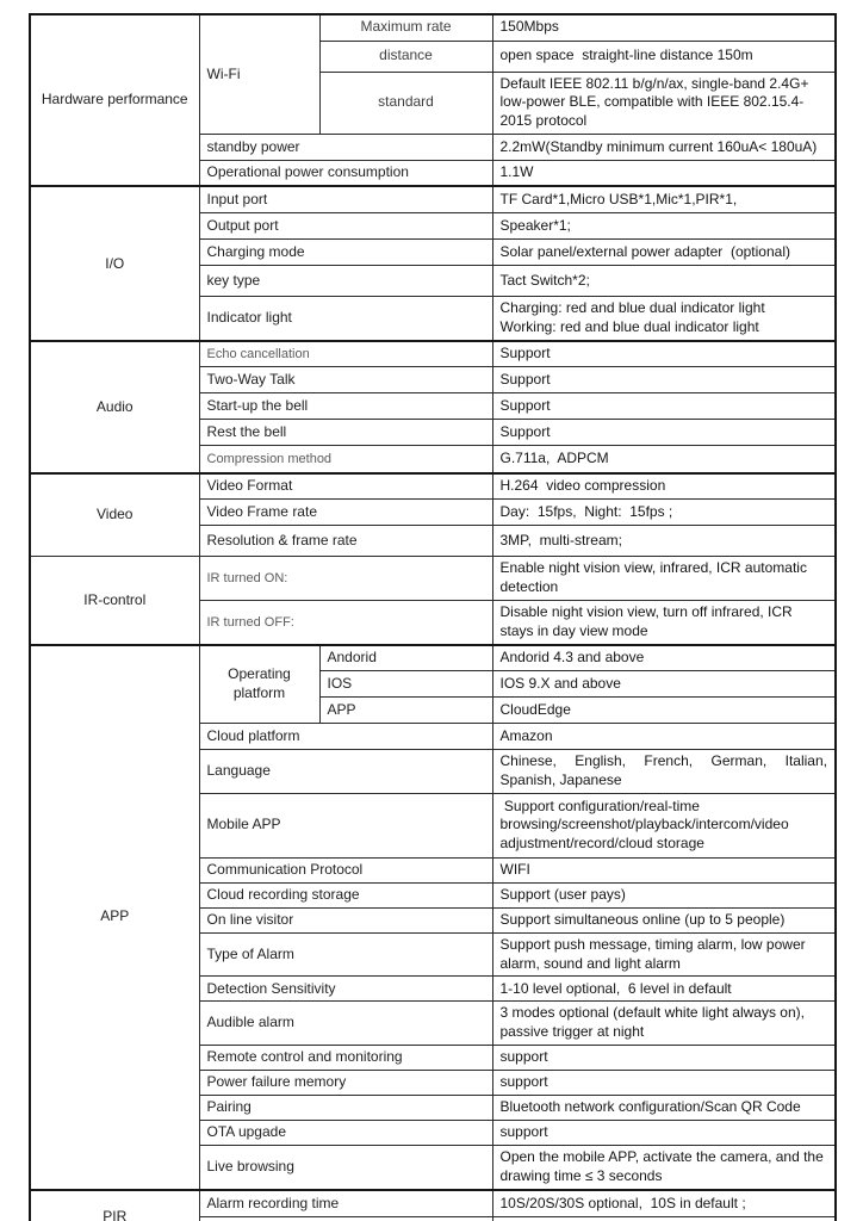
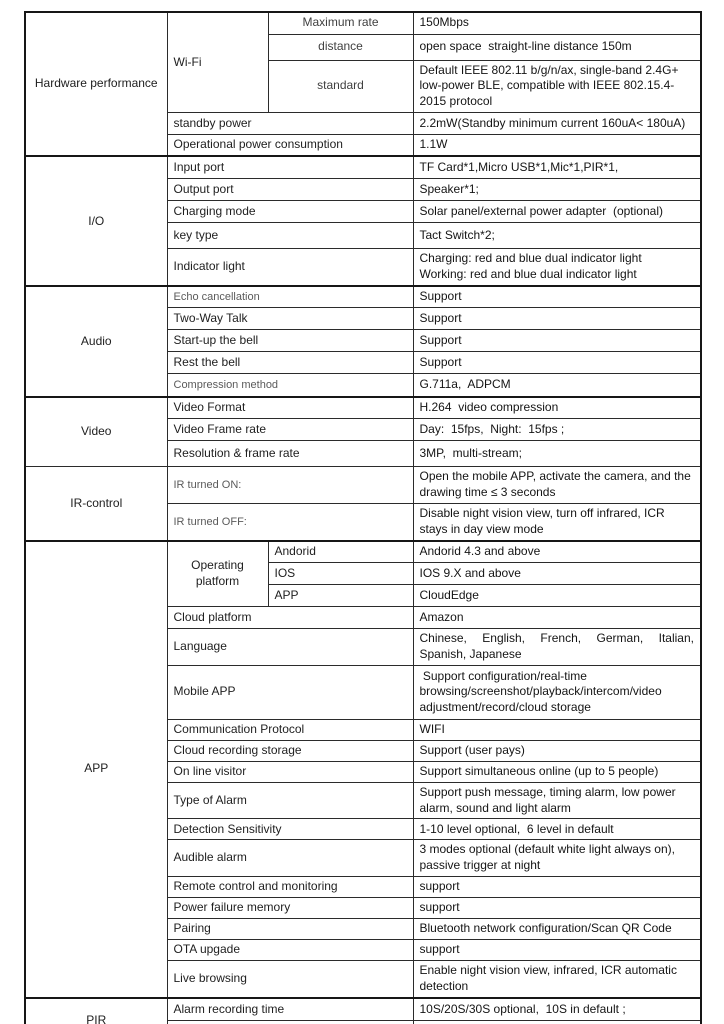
  Hardware performance	Wi-Fi	Maximum rate	150Mbps
  distance	open space straight-line distance 150m
  standard	Default IEEE 802.11 b/g/n/ax, single-band 2.4G+ low-power BLE, compatible with IEEE 802.15.4-2015 protocol
  standby power	2.2mW(Standby minimum current 160uA< 180uA)
  Operational power consumption	1.1W
  I/O	Input port	TF Card*1,Micro USB*1,Mic*1,PIR*1,
  Output port	Speaker*1;
  Charging mode	Solar panel/external power adapter (optional)
  key type	Tact Switch*2;
  Indicator light	Charging: red and blue dual indicator light Working: red and blue dual indicator light
  Audio	Echo cancellation	Support
  Two-Way Talk	Support
  Start-up the bell	Support
  Rest the bell	Support
  Compression method	G.711a, ADPCM
  Video	Video Format	H.264 video compression
  Video Frame rate	Day: 15fps, Night: 15fps ;
  Resolution & frame rate	3MP, multi-stream;
- IR-control	IR turned ON:	Enable night vision view, infrared, ICR automatic detection
+ IR-control	IR turned ON:	Open the mobile APP, activate the camera, and the drawing time ≤ 3 seconds
  IR turned OFF:	Disable night vision view, turn off infrared, ICR stays in day view mode
  APP	Operating platform	Andorid	Andorid 4.3 and above
  IOS	IOS 9.X and above
  APP	CloudEdge
  Cloud platform	Amazon
  Language	Chinese, English, French, German, Italian, Spanish, Japanese
  Mobile APP	Support configuration/real-time browsing/screenshot/playback/intercom/video adjustment/record/cloud storage
  Communication Protocol	WIFI
  Cloud recording storage	Support (user pays)
  On line visitor	Support simultaneous online (up to 5 people)
  Type of Alarm	Support push message, timing alarm, low power alarm, sound and light alarm
  Detection Sensitivity	1-10 level optional, 6 level in default
  Audible alarm	3 modes optional (default white light always on), passive trigger at night
  Remote control and monitoring	support
  Power failure memory	support
  Pairing	Bluetooth network configuration/Scan QR Code
  OTA upgade	support
- Live browsing	Open the mobile APP, activate the camera, and the drawing time ≤ 3 seconds
+ Live browsing	Enable night vision view, infrared, ICR automatic detection
  PIR	Alarm recording time	10S/20S/30S optional, 10S in default ;
